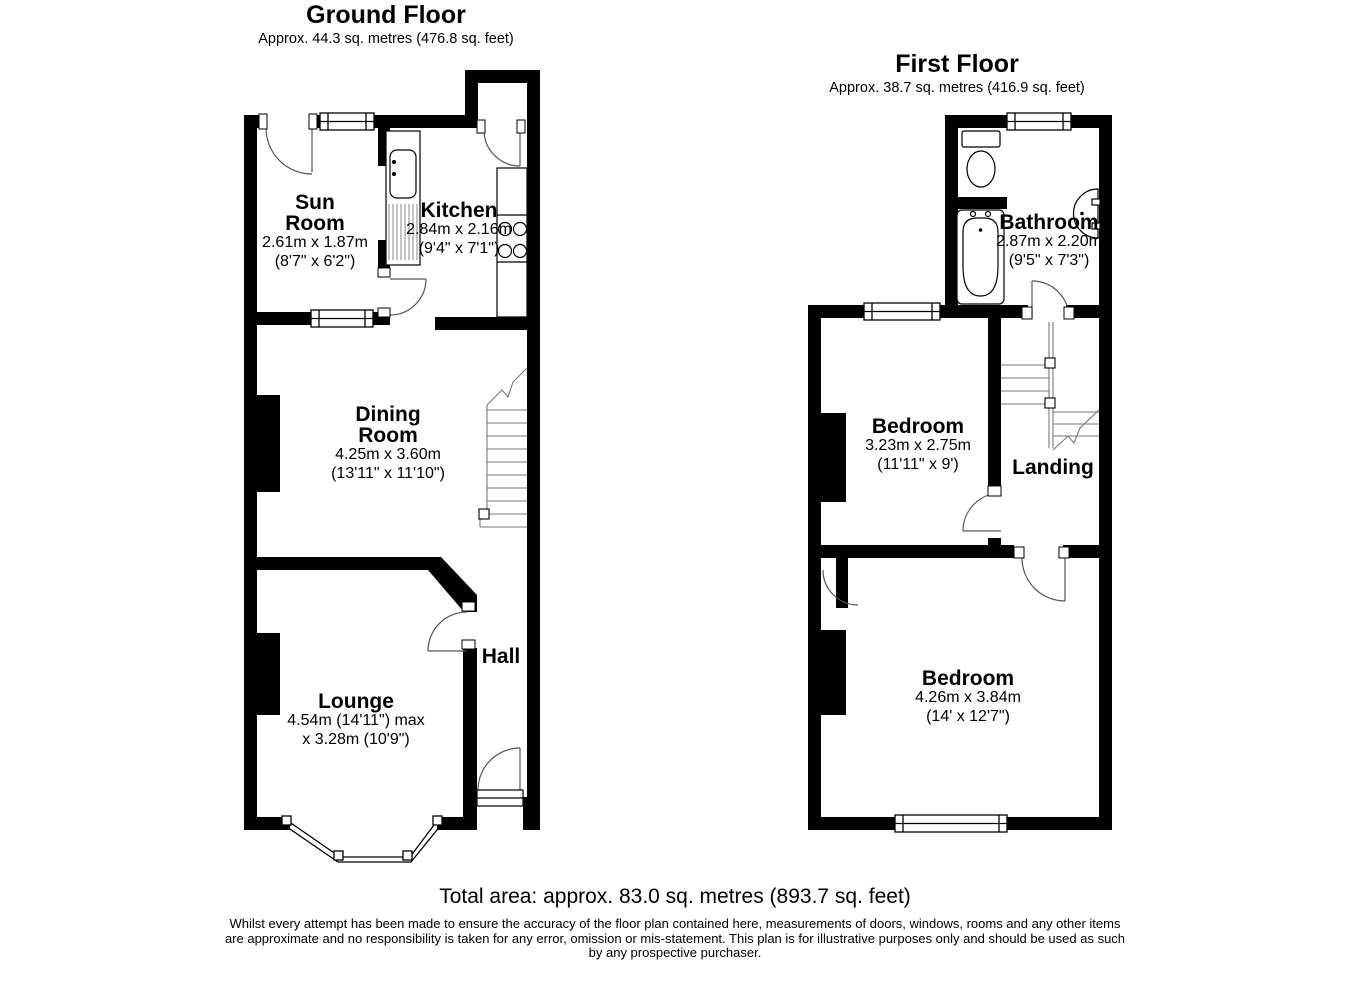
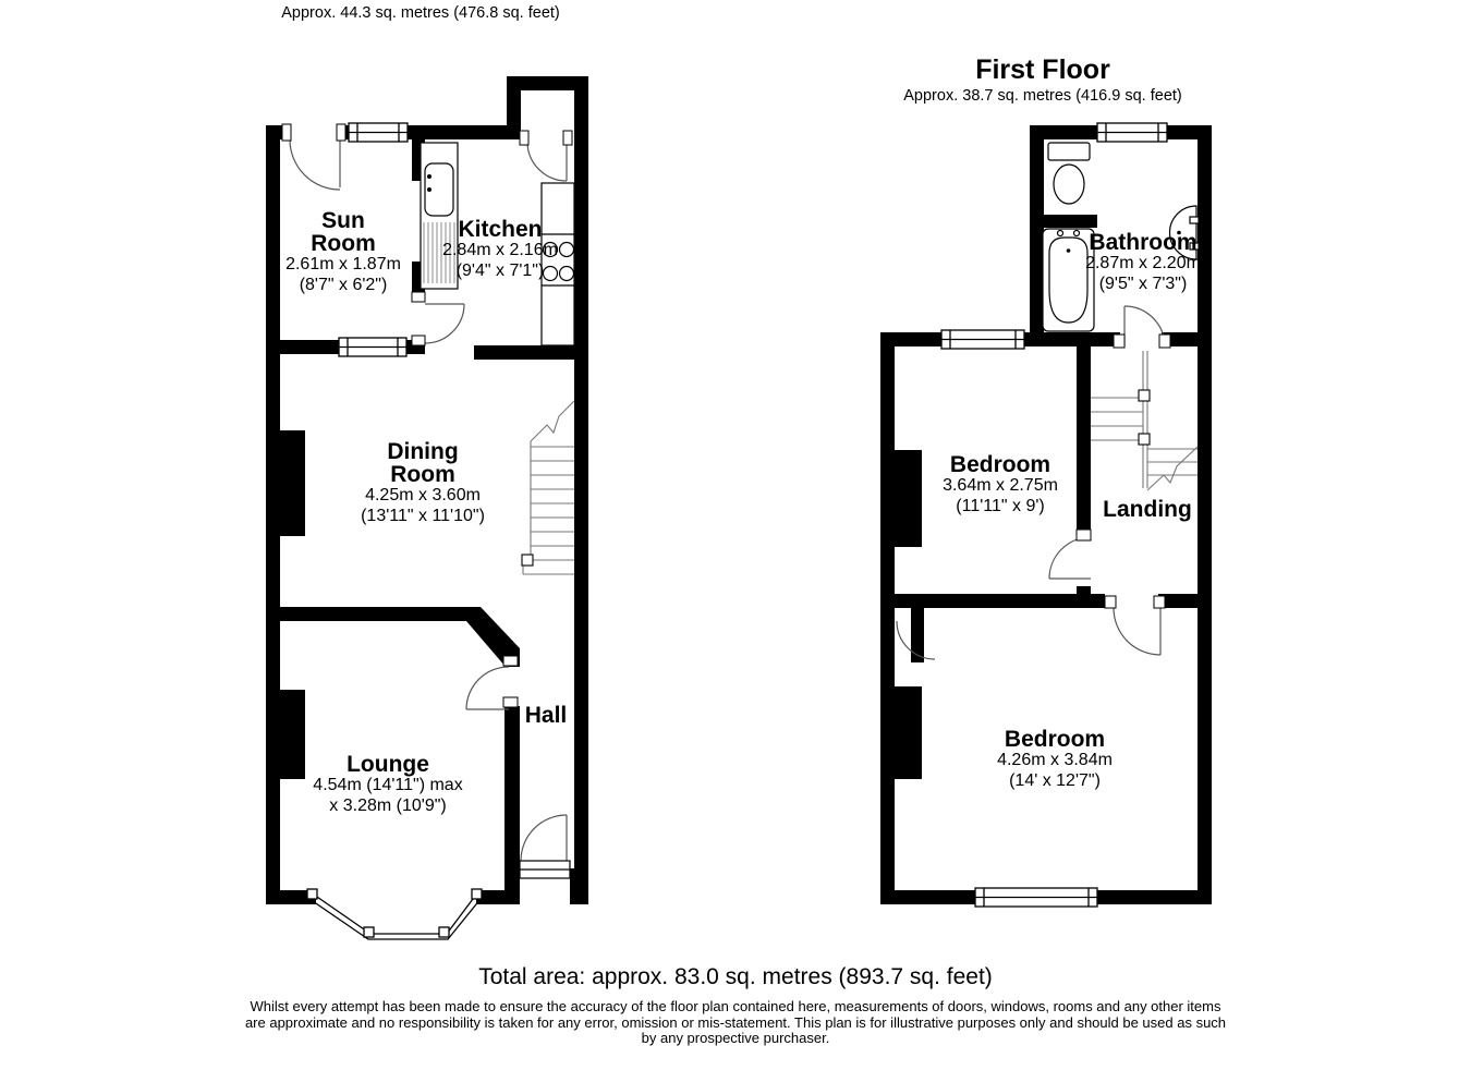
- Ground Floor
  Approx. 44.3 sq. metres (476.8 sq. feet)
  First Floor
  Approx. 38.7 sq. metres (416.9 sq. feet)
  Sun
  Room
  2.61m x 1.87m
  (8'7" x 6'2")
  Kitchen
  2.84m x 2.16m
  (9'4" x 7'1")
  Dining
  Room
  4.25m x 3.60m
  (13'11" x 11'10")
  Lounge
  4.54m (14'11") max
  x 3.28m (10'9")
  Hall
  Bathroom
  2.87m x 2.20m
  (9'5" x 7'3")
  Bedroom
- 3.23m x 2.75m
+ 3.64m x 2.75m
  (11'11" x 9')
  Landing
  Bedroom
  4.26m x 3.84m
  (14' x 12'7")
  Total area: approx. 83.0 sq. metres (893.7 sq. feet)
  Whilst every attempt has been made to ensure the accuracy of the floor plan contained here, measurements of doors, windows, rooms and any other items
  are approximate and no responsibility is taken for any error, omission or mis-statement. This plan is for illustrative purposes only and should be used as such
  by any prospective purchaser.
